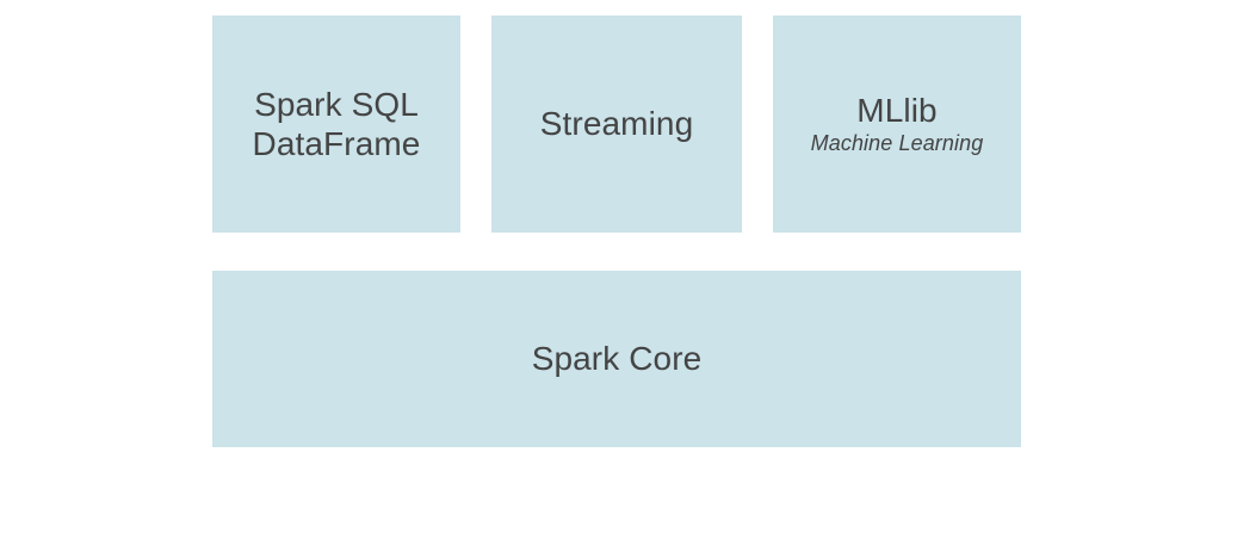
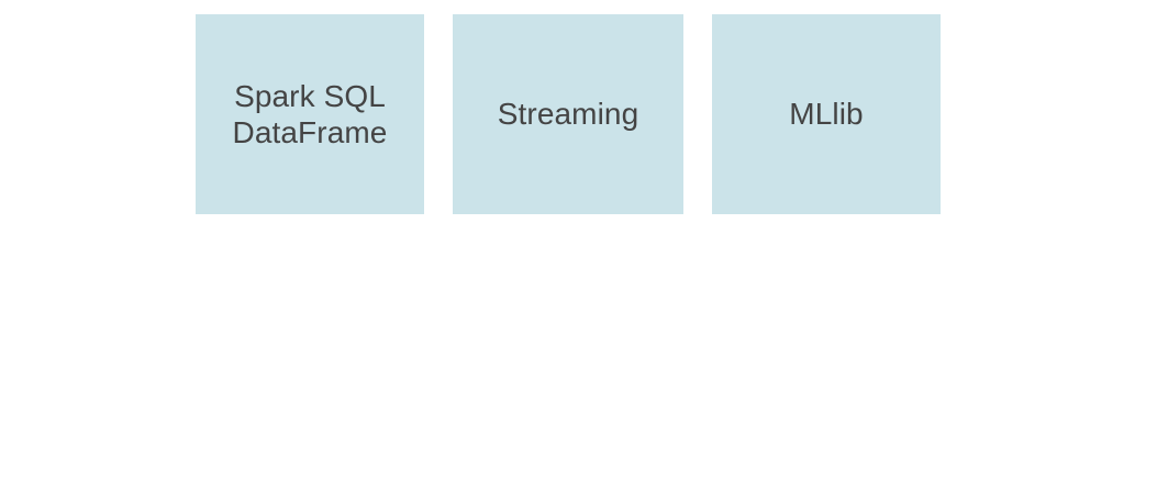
  Spark SQL
  DataFrame
  Streaming
  MLlib
- Machine Learning
- Spark Core
